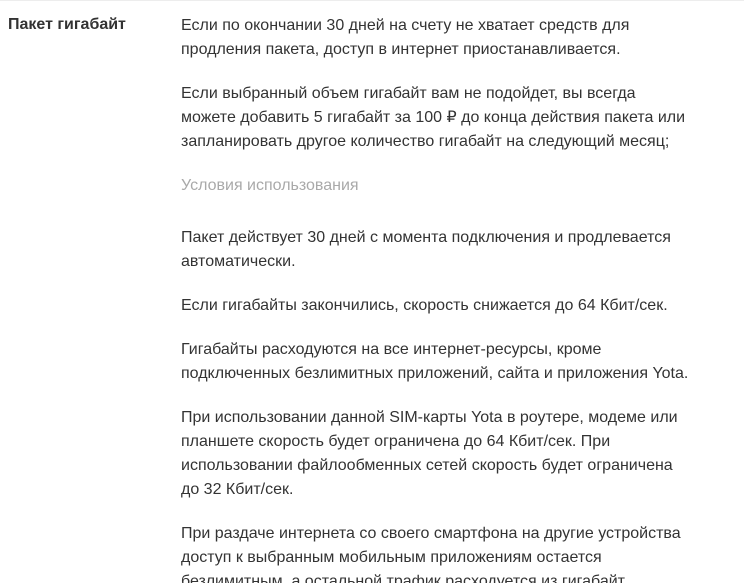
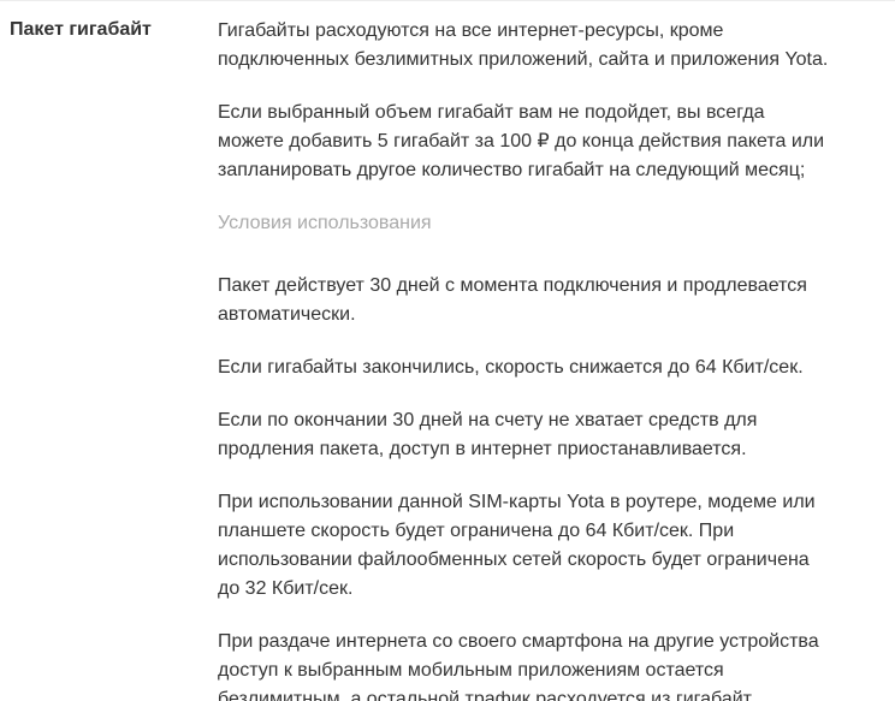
  Пакет гигабайт
- Если по окончании 30 дней на счету не хватает средств для продления пакета, доступ в интернет приостанавливается.
+ Гигабайты расходуются на все интернет-ресурсы, кроме подключенных безлимитных приложений, сайта и приложения Yota.
  Если выбранный объем гигабайт вам не подойдет, вы всегда можете добавить 5 гигабайт за 100 ₽ до конца действия пакета или запланировать другое количество гигабайт на следующий месяц;
  Условия использования
  Пакет действует 30 дней с момента подключения и продлевается автоматически.
  Если гигабайты закончились, скорость снижается до 64 Кбит/сек.
- Гигабайты расходуются на все интернет-ресурсы, кроме подключенных безлимитных приложений, сайта и приложения Yota.
+ Если по окончании 30 дней на счету не хватает средств для продления пакета, доступ в интернет приостанавливается.
  При использовании данной SIM-карты Yota в роутере, модеме или планшете скорость будет ограничена до 64 Кбит/сек. При использовании файлообменных сетей скорость будет ограничена до 32 Кбит/сек.
  При раздаче интернета со своего смартфона на другие устройства доступ к выбранным мобильным приложениям остается безлимитным, а остальной трафик расходуется из гигабайт.
